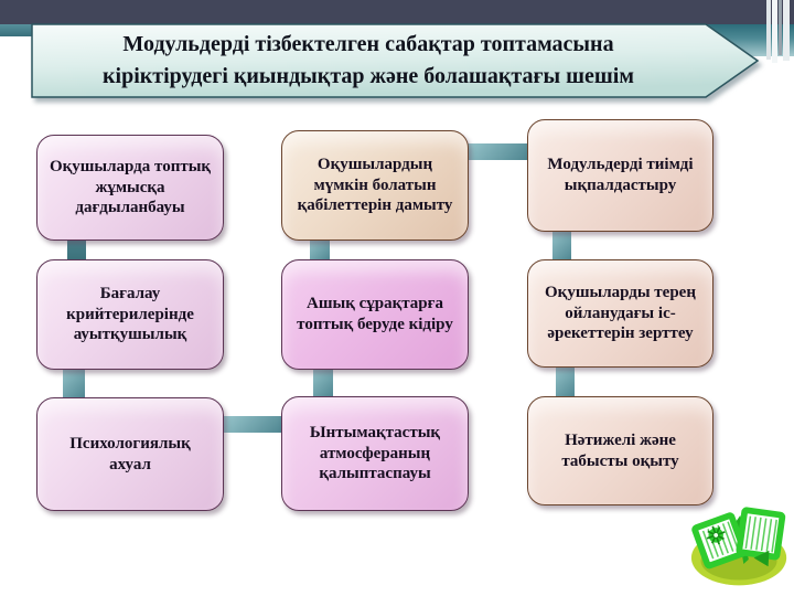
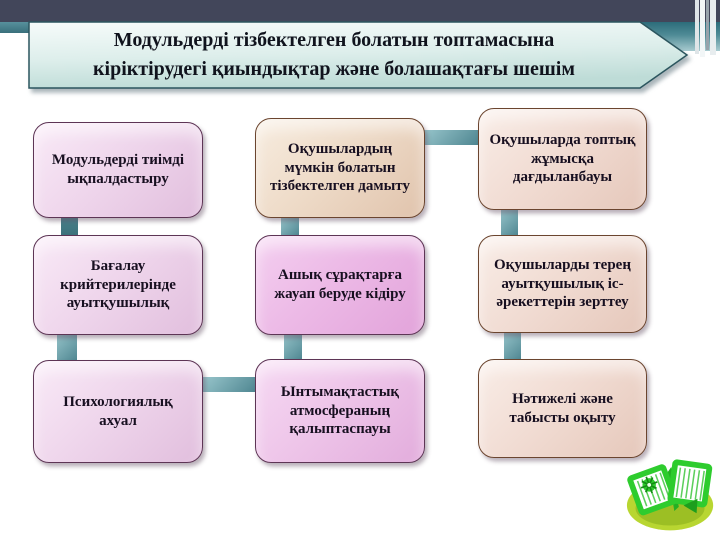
- Модульдерді тізбектелген сабақтар топтамасына кіріктірудегі қиындықтар және болашақтағы шешім
+ Модульдерді тізбектелген болатын топтамасына кіріктірудегі қиындықтар және болашақтағы шешім
- Оқушыларда топтық жұмысқа дағдыланбауы
+ Модульдерді тиімді ықпалдастыру
  Бағалау крийтерилерінде ауытқушылық
  Психологиялық ахуал
- Оқушылардың мүмкін болатын қабілеттерін дамыту
+ Оқушылардың мүмкін болатын тізбектелген дамыту
- Ашық сұрақтарға топтық беруде кідіру
+ Ашық сұрақтарға жауап беруде кідіру
  Ынтымақтастық атмосфераның қалыптаспауы
- Модульдерді тиімді ықпалдастыру
+ Оқушыларда топтық жұмысқа дағдыланбауы
- Оқушыларды терең ойланудағы іс- әрекеттерін зерттеу
+ Оқушыларды терең ауытқушылық іс- әрекеттерін зерттеу
  Нәтижелі және табысты оқыту
